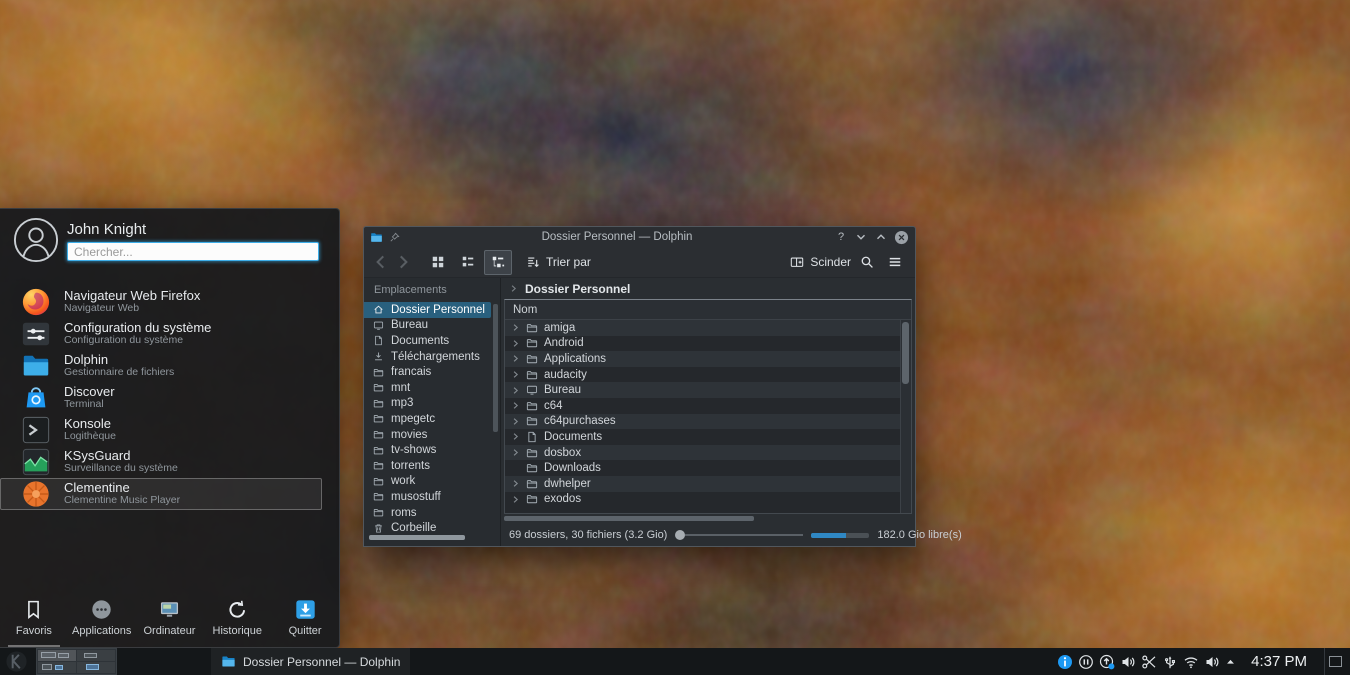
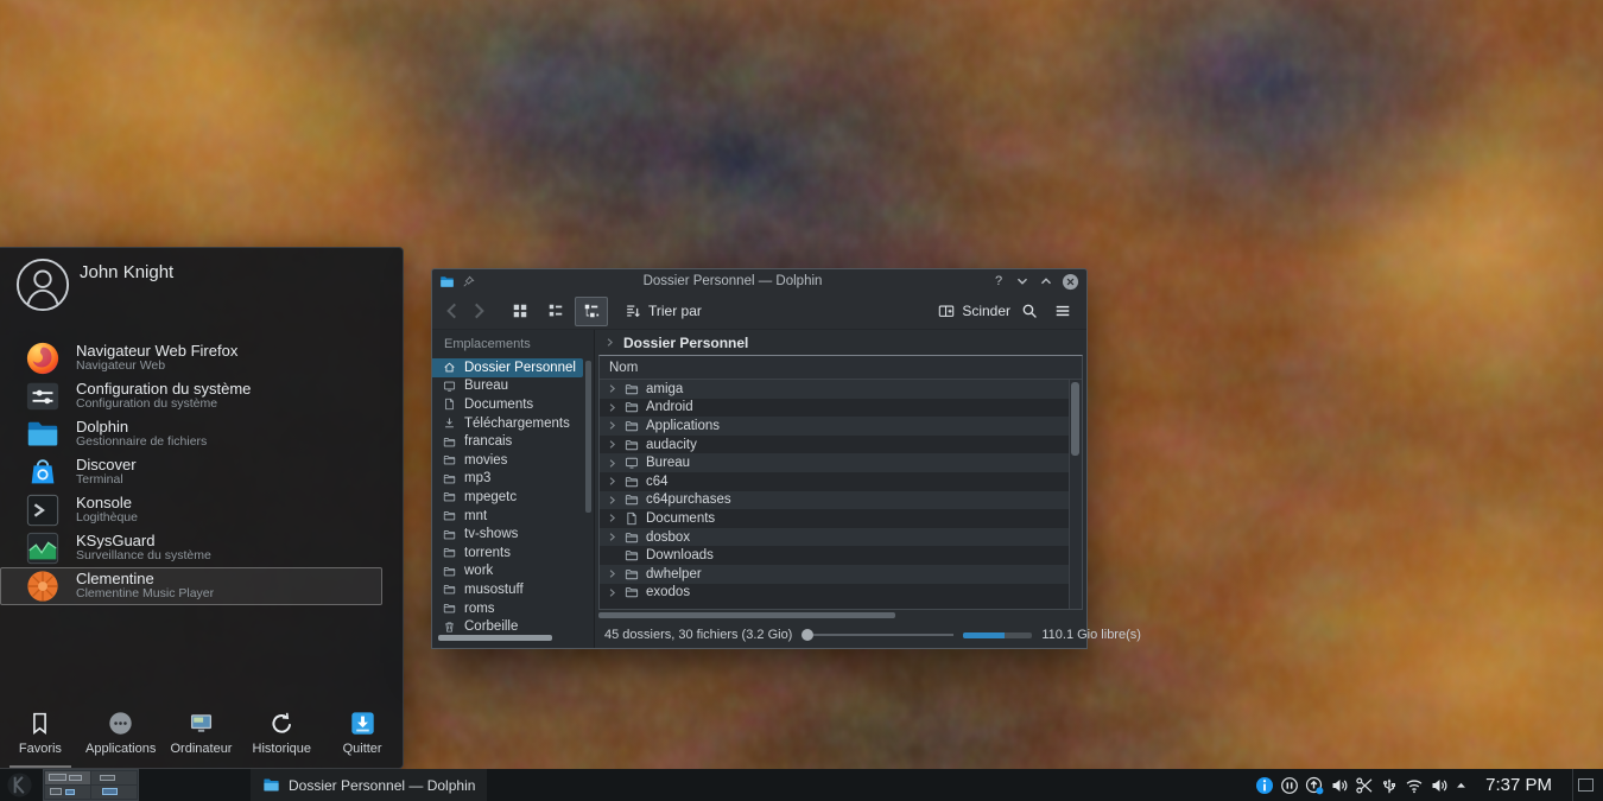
  John Knight
- Chercher...
  Navigateur Web Firefox
  Navigateur Web
  Configuration du système
  Configuration du système
  Dolphin
  Gestionnaire de fichiers
  Discover
  Terminal
  Konsole
  Logithèque
  KSysGuard
  Surveillance du système
  Clementine
  Clementine Music Player
  Favoris
  Applications
  Ordinateur
  Historique
  Quitter
  Dossier Personnel — Dolphin
  ?
  Trier par
  Scinder
  Emplacements
  Dossier Personnel
  Bureau
  Documents
  Téléchargements
  francais
- mnt
+ movies
  mp3
  mpegetc
- movies
+ mnt
  tv-shows
  torrents
  work
  musostuff
  roms
  Corbeille
  Dossier Personnel
  Nom
  amiga
  Android
  Applications
  audacity
  Bureau
  c64
  c64purchases
  Documents
  dosbox
  Downloads
  dwhelper
  exodos
- 69 dossiers, 30 fichiers (3.2 Gio)
+ 45 dossiers, 30 fichiers (3.2 Gio)
- 182.0 Gio libre(s)
+ 110.1 Gio libre(s)
  Dossier Personnel — Dolphin
- 4:37 PM
+ 7:37 PM
